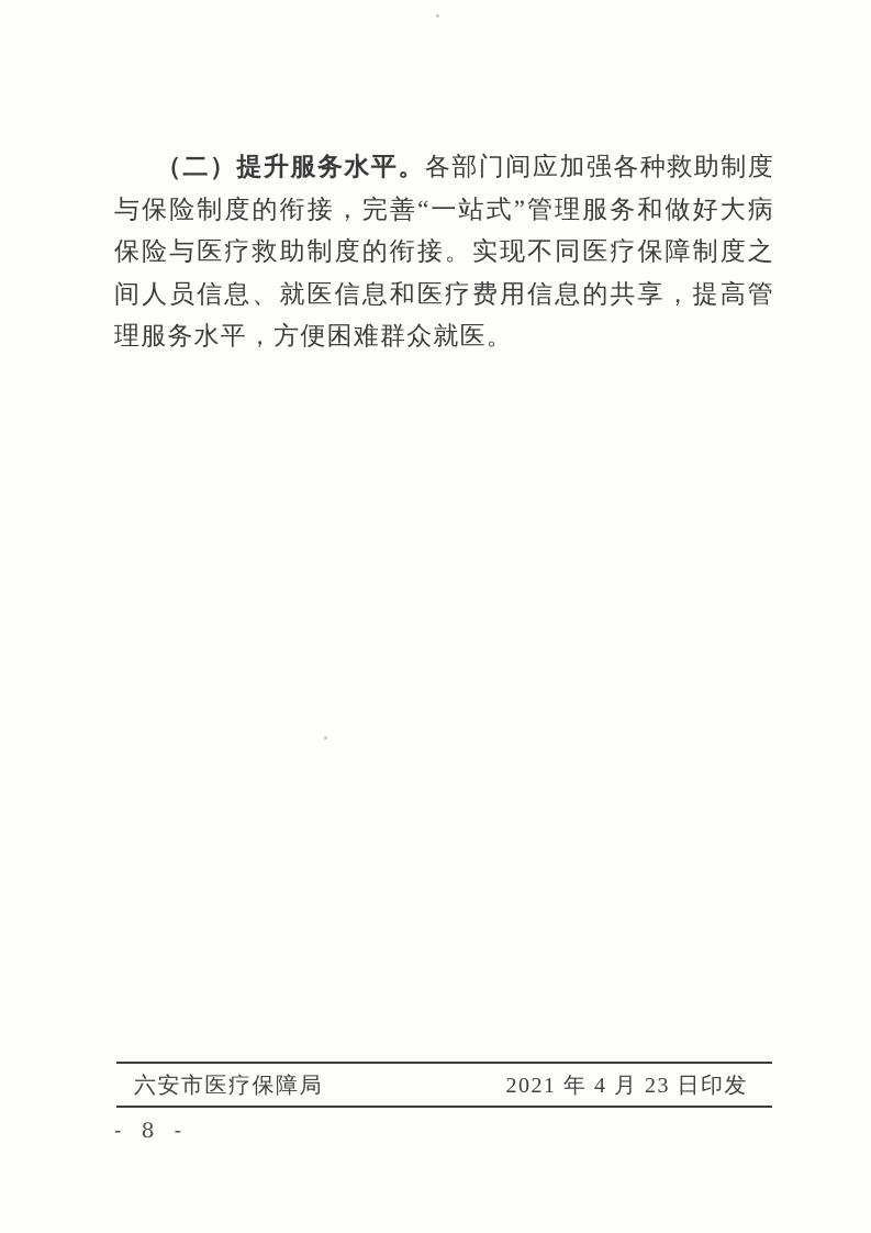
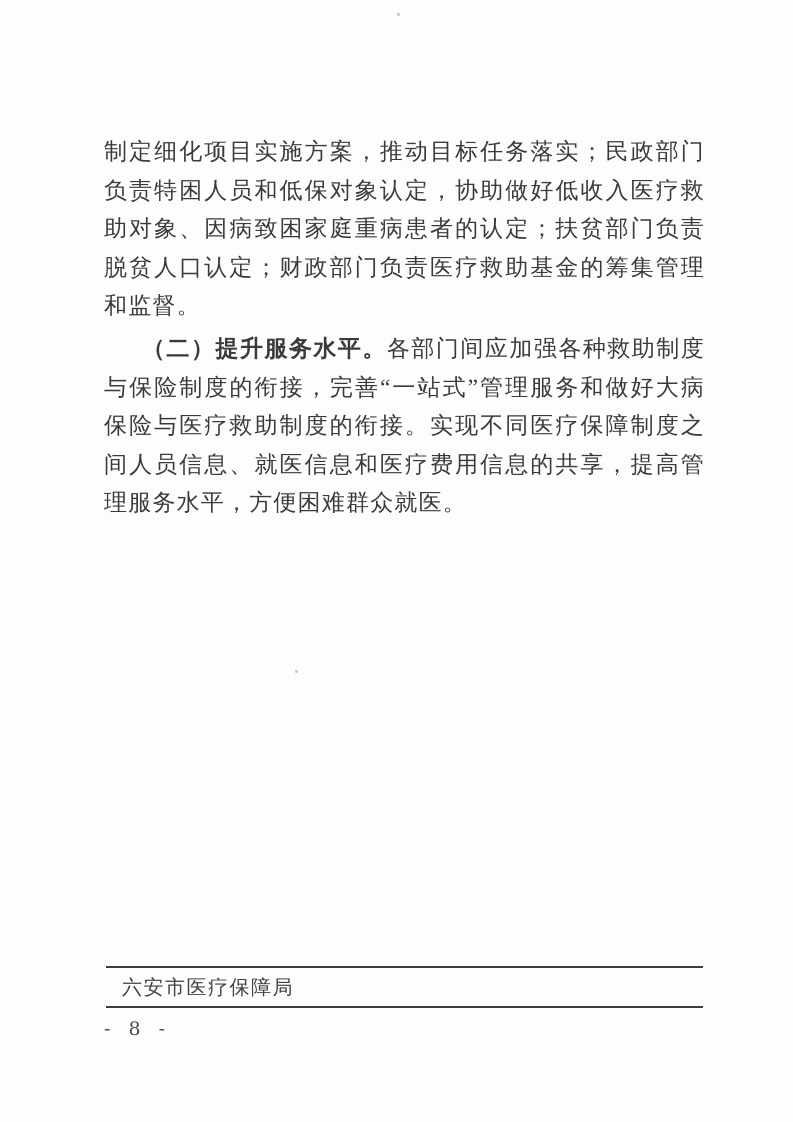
+ 制定细化项目实施方案，推动目标任务落实；民政部门负责特困人员和低保对象认定，协助做好低收入医疗救助对象、因病致困家庭重病患者的认定；扶贫部门负责脱贫人口认定；财政部门负责医疗救助基金的筹集管理和监督。
  （二）提升服务水平。各部门间应加强各种救助制度与保险制度的衔接，完善“一站式”管理服务和做好大病保险与医疗救助制度的衔接。实现不同医疗保障制度之间人员信息、就医信息和医疗费用信息的共享，提高管理服务水平，方便困难群众就医。
  六安市医疗保障局
- 2021 年 4 月 23 日印发
  - 8 -
